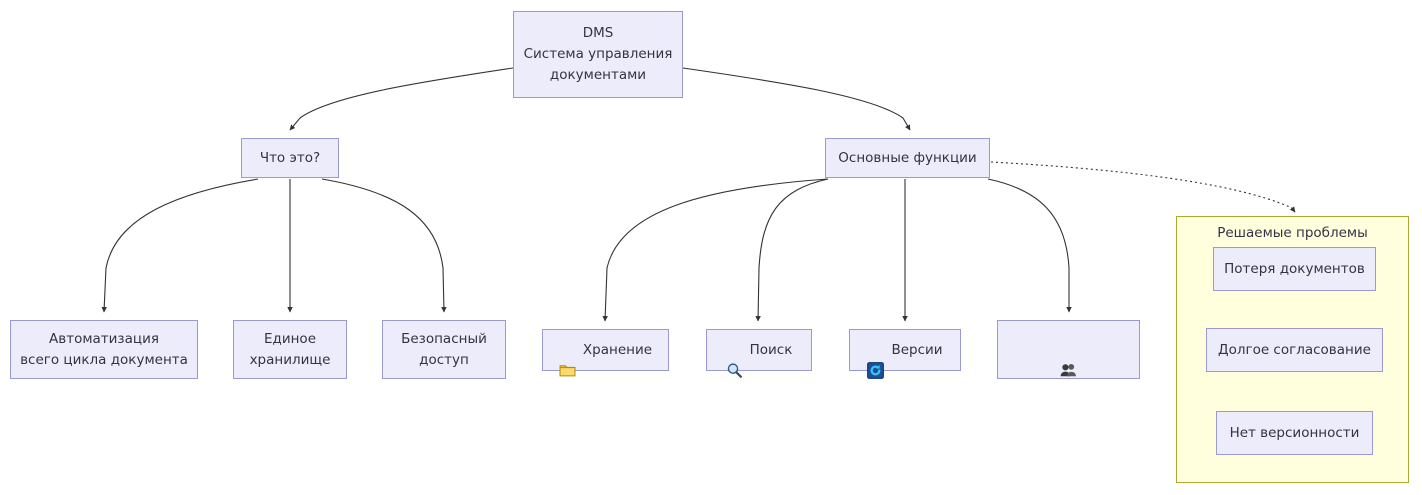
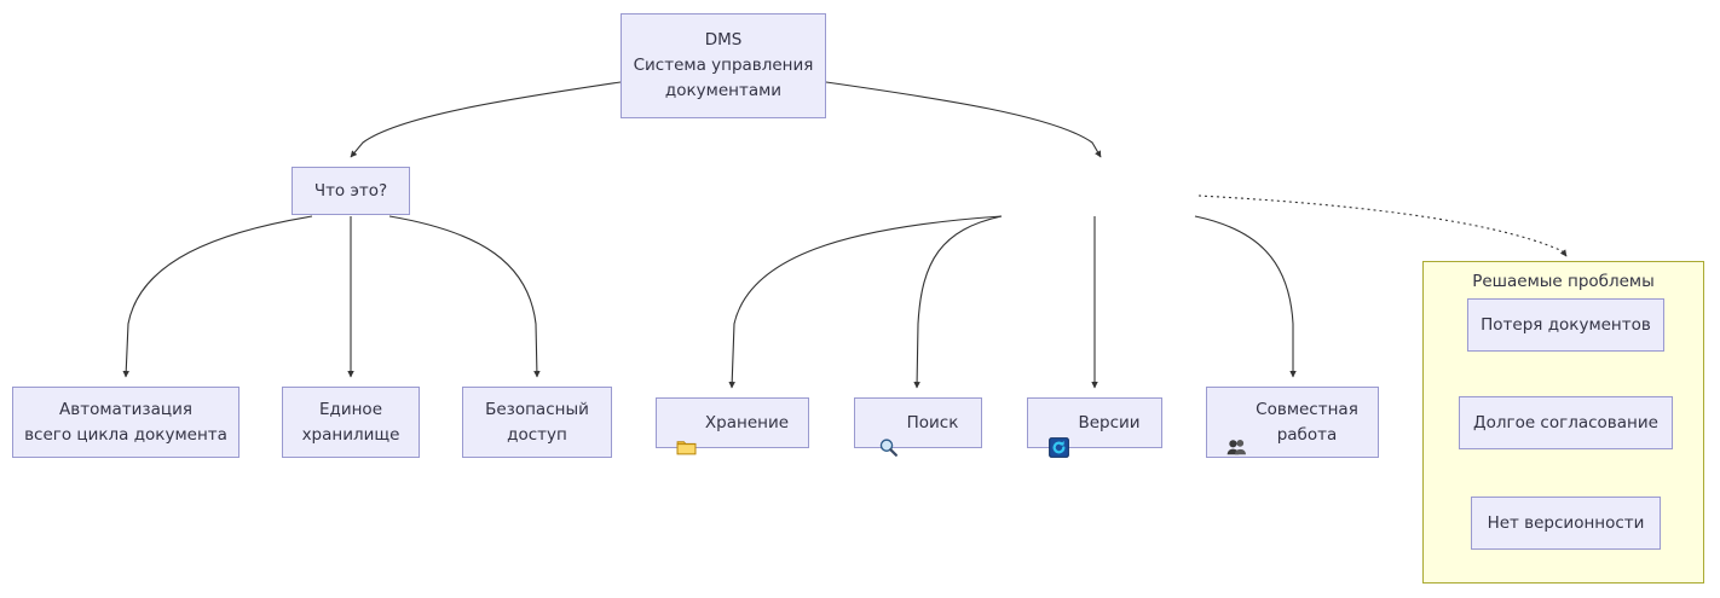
  Решаемые проблемы
  Потеря документов
  Долгое согласование
  Нет версионности
  DMS
  Система управления
  документами
  Что это?
- Основные функции
  Автоматизация
  всего цикла документа
  Единое
  хранилище
  Безопасный
  доступ
  Хранение
  Поиск
  Версии
+ Совместная
+ работа
